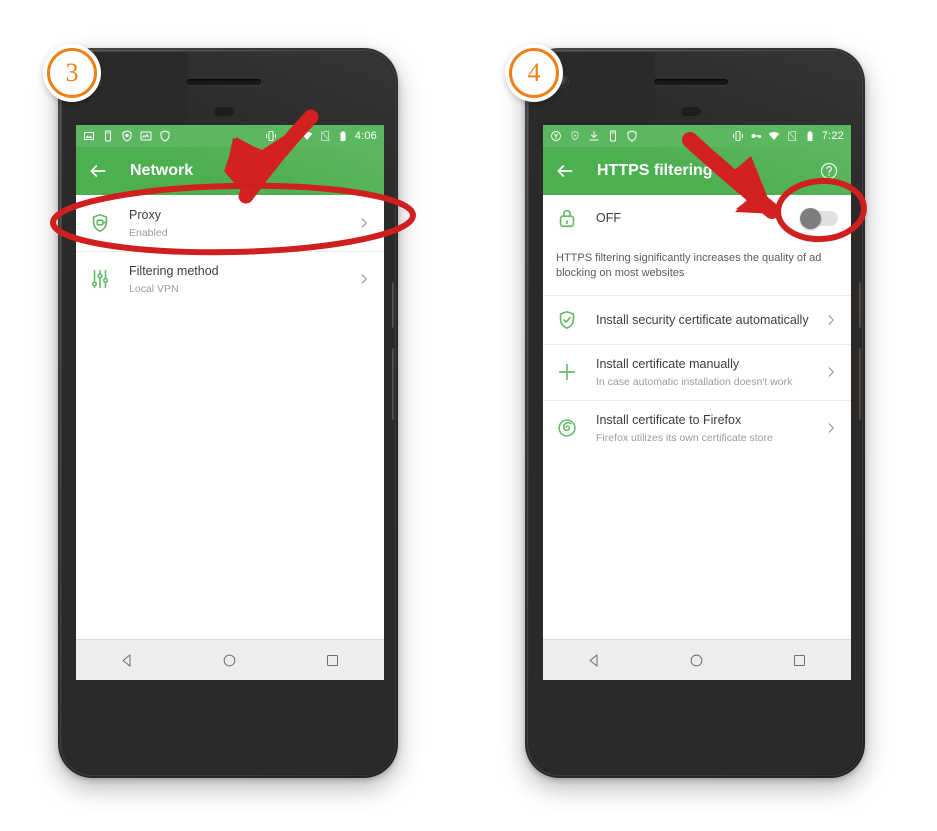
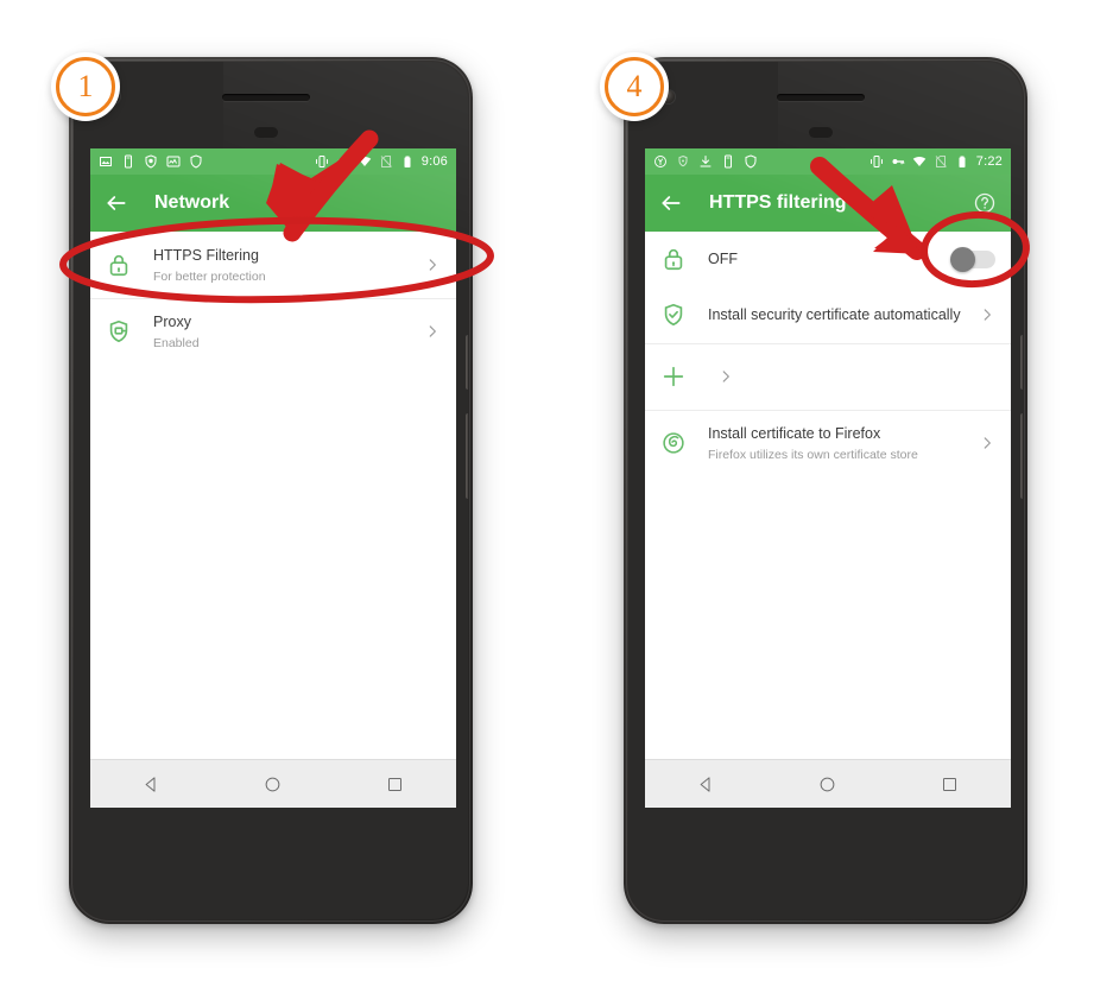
- 4:06
+ 9:06
+ HTTPS Filtering
+ For better protection
  Proxy
  Enabled
- Filtering method
- Local VPN
  7:22
  OFF
- HTTPS filtering significantly increases the quality of ad blocking on most websites
  Install security certificate automatically
- Install certificate manually
- In case automatic installation doesn't work
  Install certificate to Firefox
  Firefox utilizes its own certificate store
- 3
+ 1
  4
